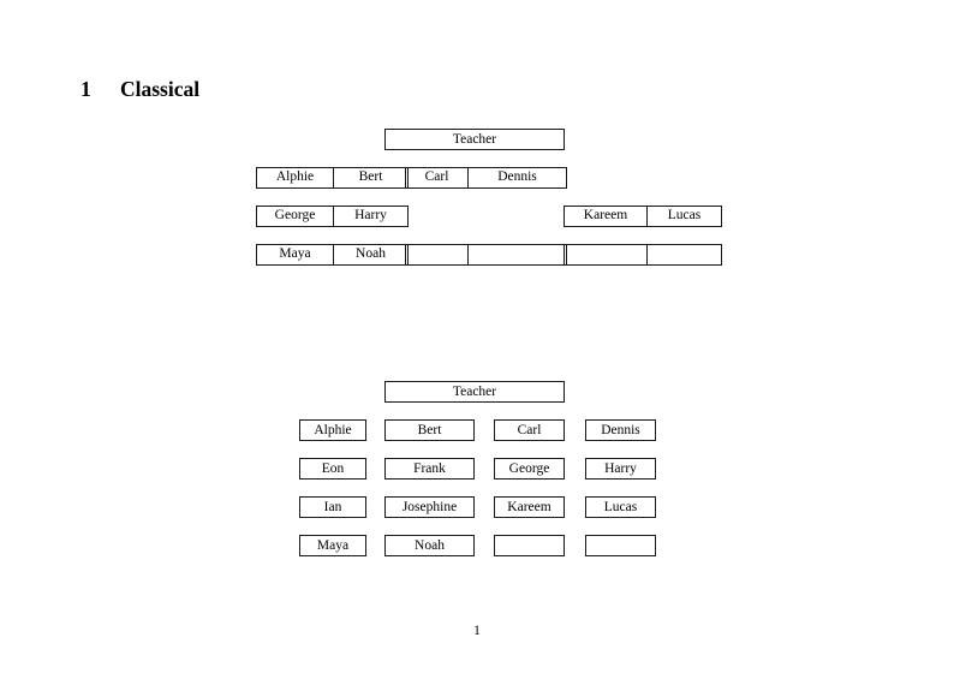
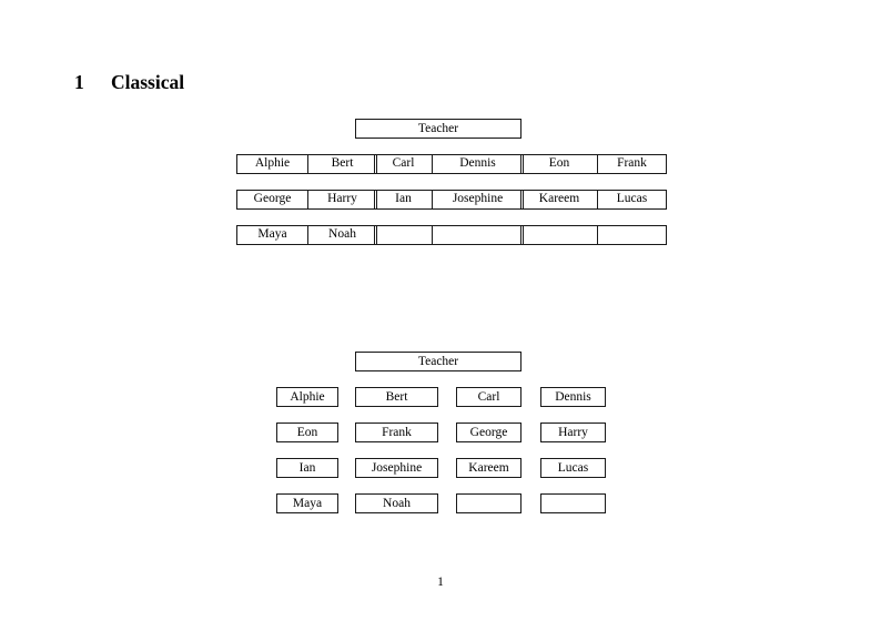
  1 Classical
  Teacher
  Alphie	Bert
  George	Harry
  Maya	Noah
  Carl	Dennis
+ Ian	Josephine
+ Eon	Frank
  Kareem	Lucas
  Teacher
  Alphie
  Bert
  Carl
  Dennis
  Eon
  Frank
  George
  Harry
  Ian
  Josephine
  Kareem
  Lucas
  Maya
  Noah
  1
